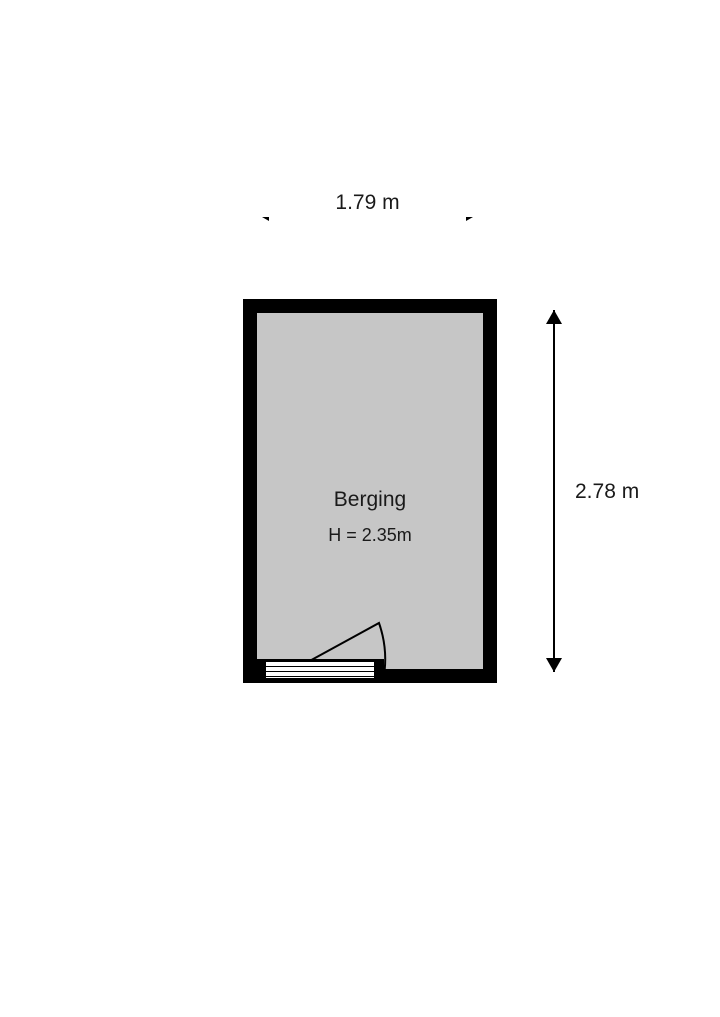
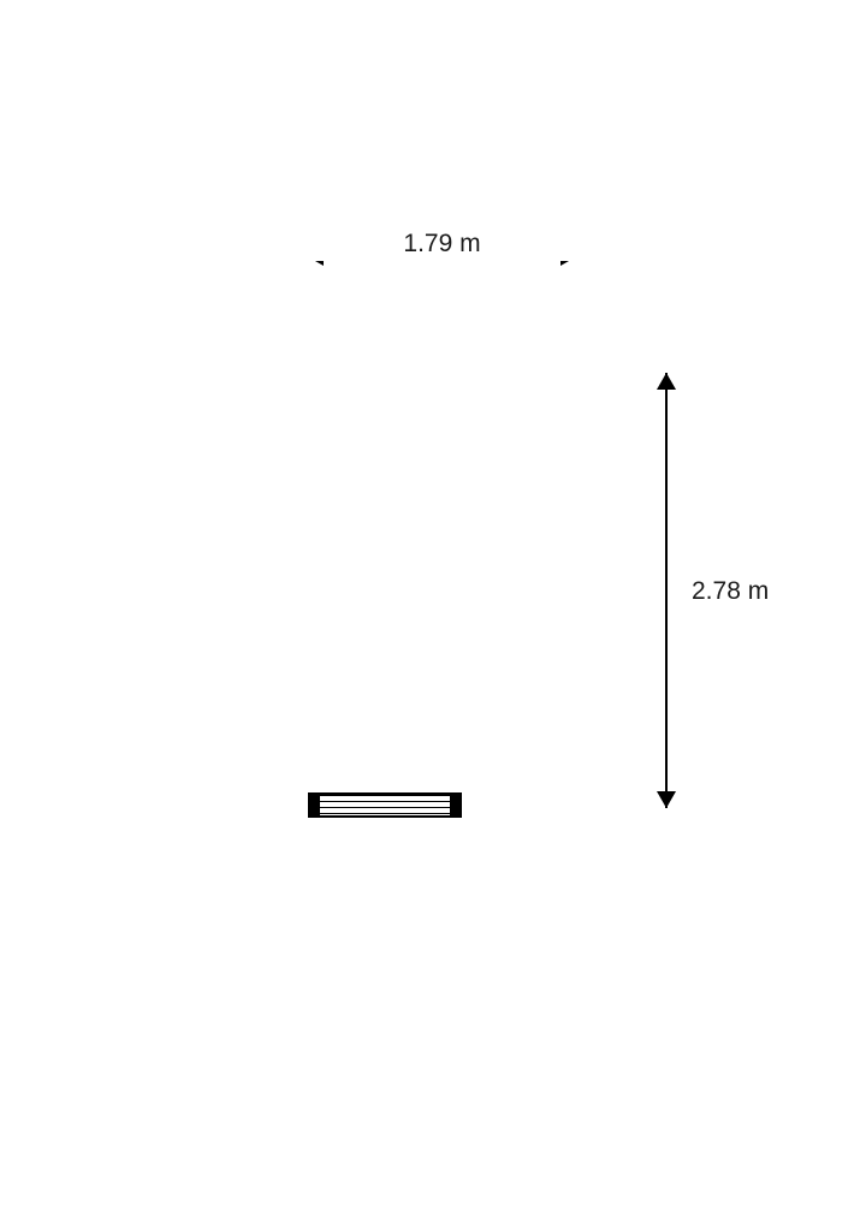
  1.79 m
- Berging
- H = 2.35m
  2.78 m
